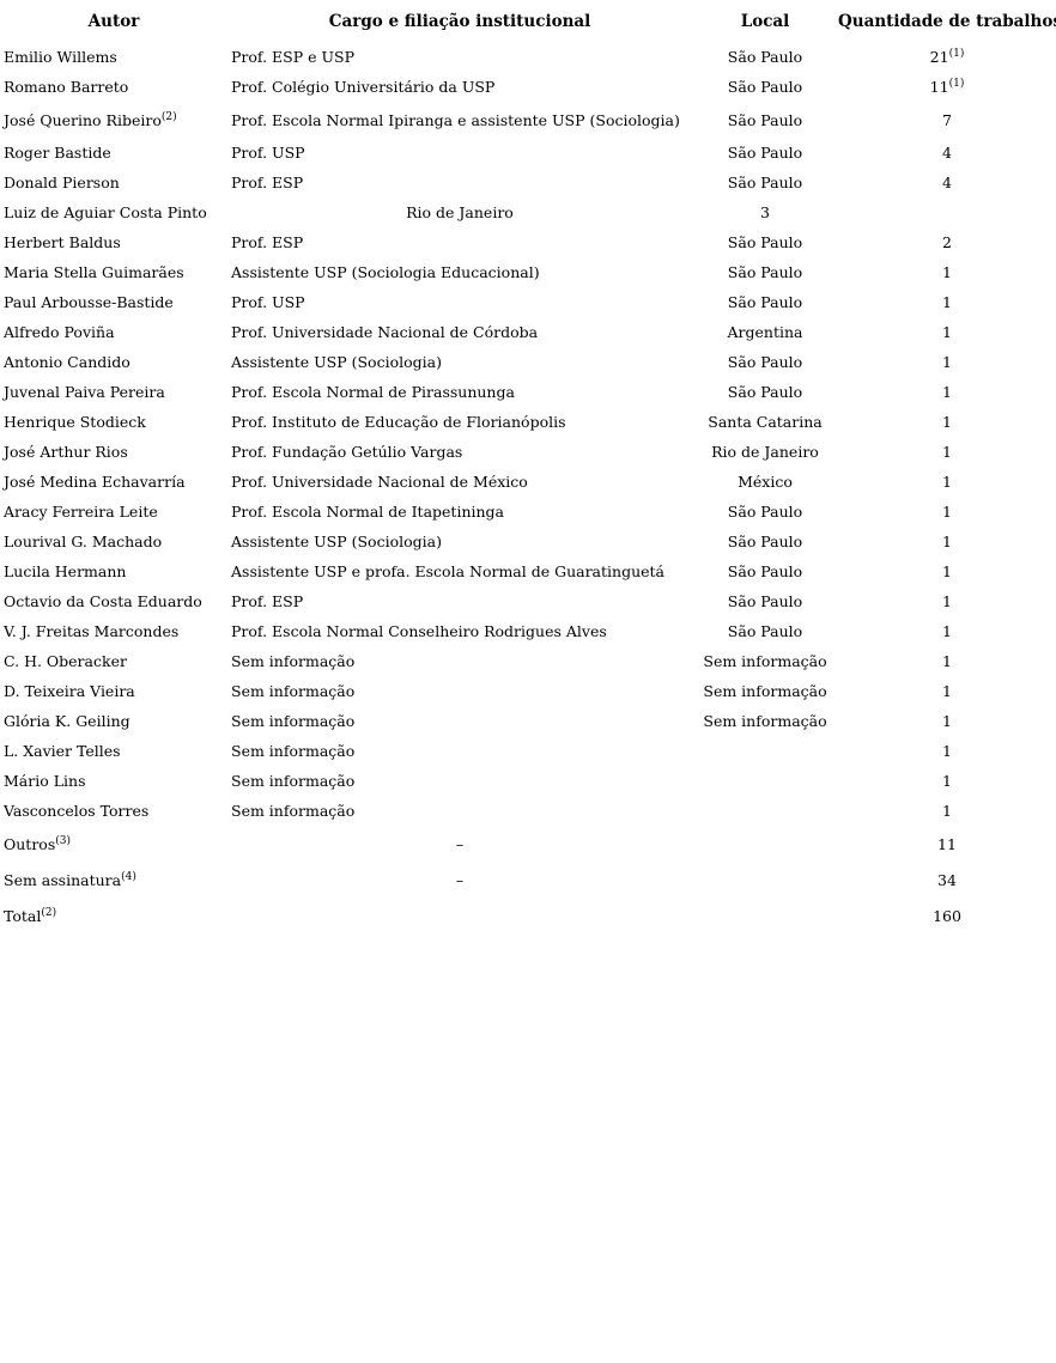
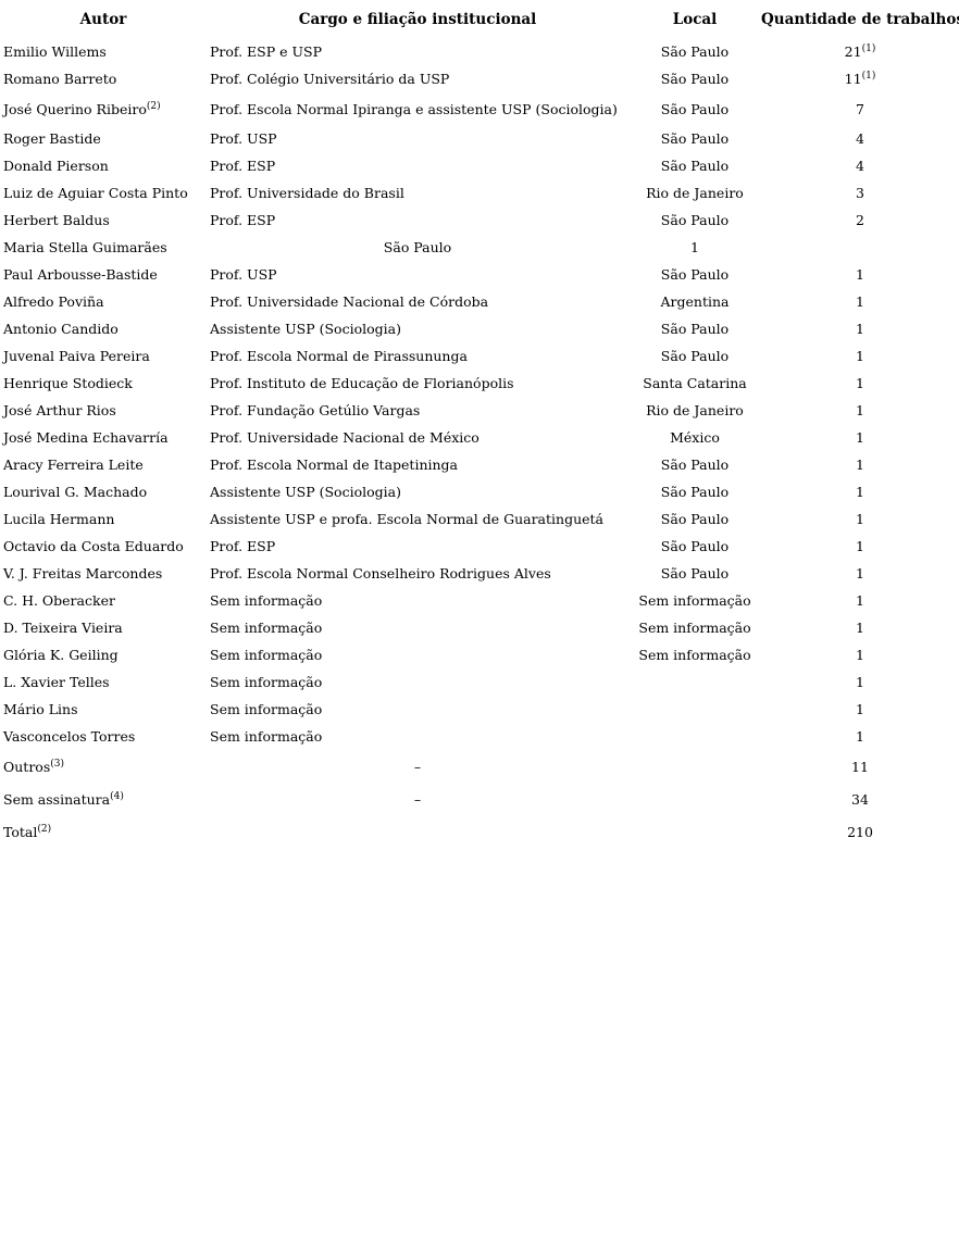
  Autor
  Cargo e filiação institucional
  Local
  Quantidade de trabalho
  Emilio Willems
  Prof. ESP e USP
  São Paulo
  21(1)
  Romano Barreto
  Prof. Colégio Universitário da USP
  São Paulo
  11(1)
  José Querino Ribeiro(2)
  Prof. Escola Normal Ipiranga e assistente USP (Sociologia)
  São Paulo
  7
  Roger Bastide
  Prof. USP
  São Paulo
  4
  Donald Pierson
  Prof. ESP
  São Paulo
  4
  Luiz de Aguiar Costa Pinto
+ Prof. Universidade do Brasil
  Rio de Janeiro
  3
  Herbert Baldus
  Prof. ESP
  São Paulo
  2
  Maria Stella Guimarães
- Assistente USP (Sociologia Educacional)
  São Paulo
  1
  Paul Arbousse-Bastide
  Prof. USP
  São Paulo
  1
  Alfredo Poviña
  Prof. Universidade Nacional de Córdoba
  Argentina
  1
  Antonio Candido
  Assistente USP (Sociologia)
  São Paulo
  1
  Juvenal Paiva Pereira
  Prof. Escola Normal de Pirassununga
  São Paulo
  1
  Henrique Stodieck
  Prof. Instituto de Educação de Florianópolis
  Santa Catarina
  1
  José Arthur Rios
  Prof. Fundação Getúlio Vargas
  Rio de Janeiro
  1
  José Medina Echavarría
  Prof. Universidade Nacional de México
  México
  1
  Aracy Ferreira Leite
  Prof. Escola Normal de Itapetininga
  São Paulo
  1
  Lourival G. Machado
  Assistente USP (Sociologia)
  São Paulo
  1
  Lucila Hermann
  Assistente USP e profa. Escola Normal de Guaratinguetá
  São Paulo
  1
  Octavio da Costa Eduardo
  Prof. ESP
  São Paulo
  1
  V. J. Freitas Marcondes
  Prof. Escola Normal Conselheiro Rodrigues Alves
  São Paulo
  1
  C. H. Oberacker
  Sem informação
  Sem informação
  1
  D. Teixeira Vieira
  Sem informação
  Sem informação
  1
  Glória K. Geiling
  Sem informação
  Sem informação
  1
  L. Xavier Telles
  Sem informação
  1
  Mário Lins
  Sem informação
  1
  Vasconcelos Torres
  Sem informação
  1
  Outros(3)
  –
  11
  Sem assinatura(4)
  –
  34
  Total(2)
- 160
+ 210
